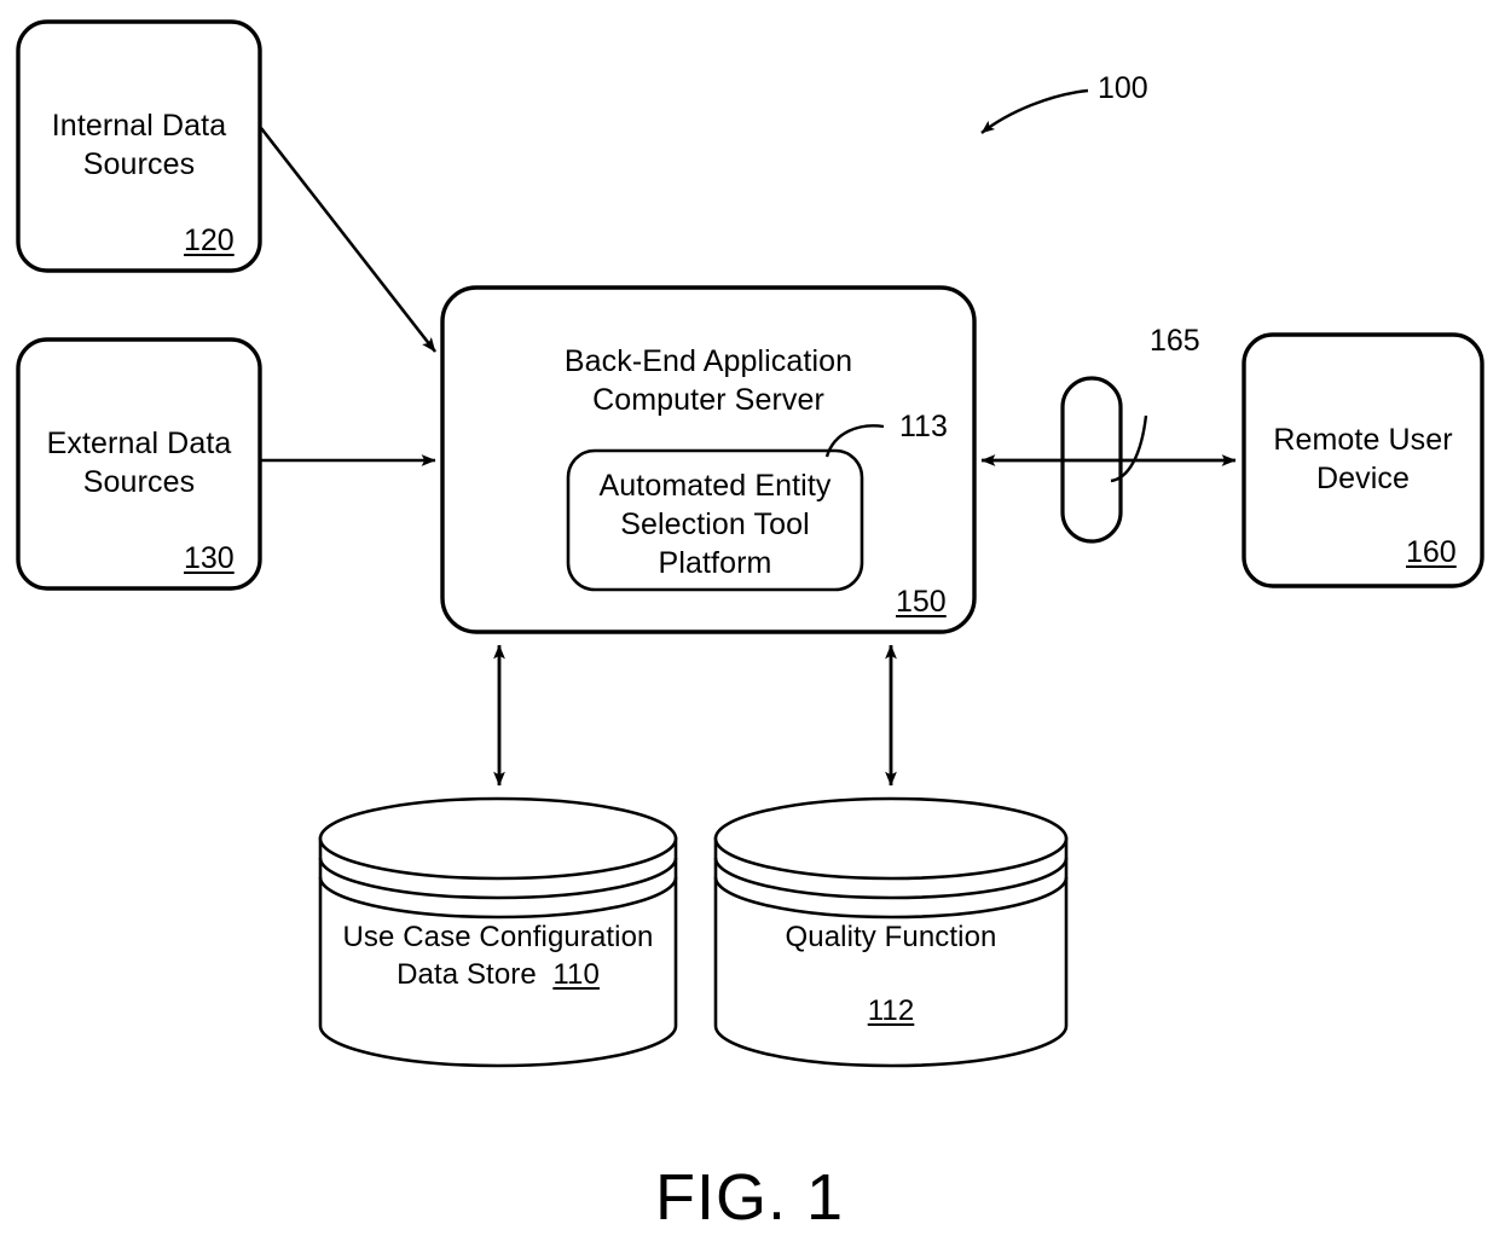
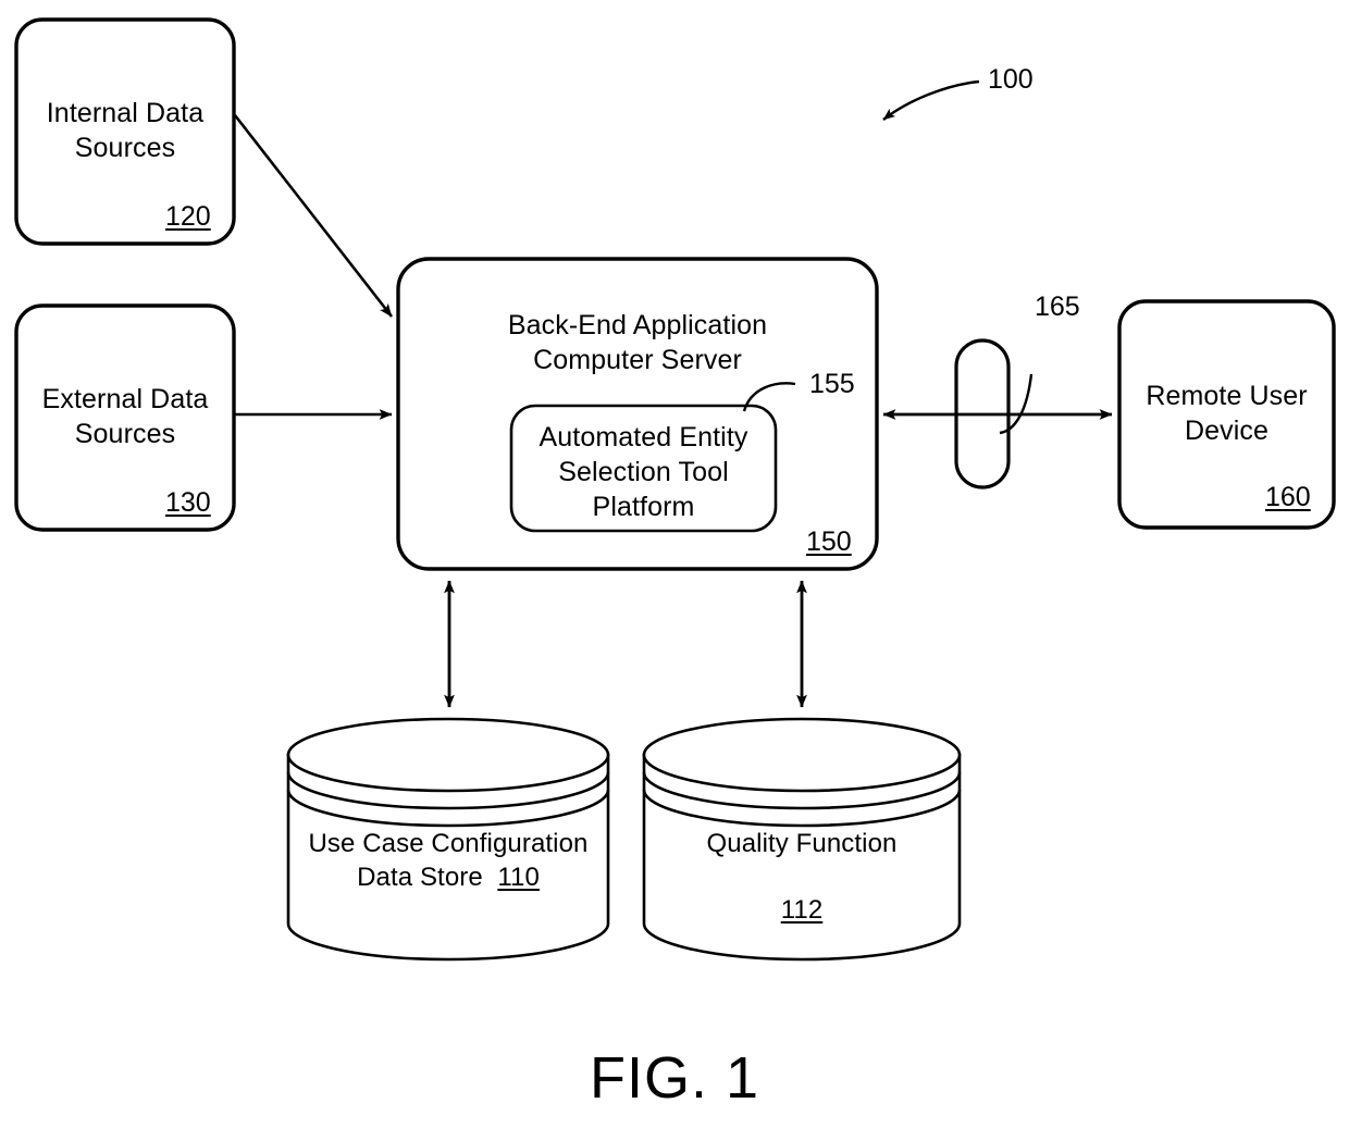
  Internal Data
  Sources
  120
  External Data
  Sources
  130
  Back-End Application
  Computer Server
  150
  Automated Entity
  Selection Tool
  Platform
- 113
+ 155
  165
  Remote User
  Device
  160
  100
  Use Case Configuration
  Data Store 110
  Quality Function
  112
  FIG. 1
